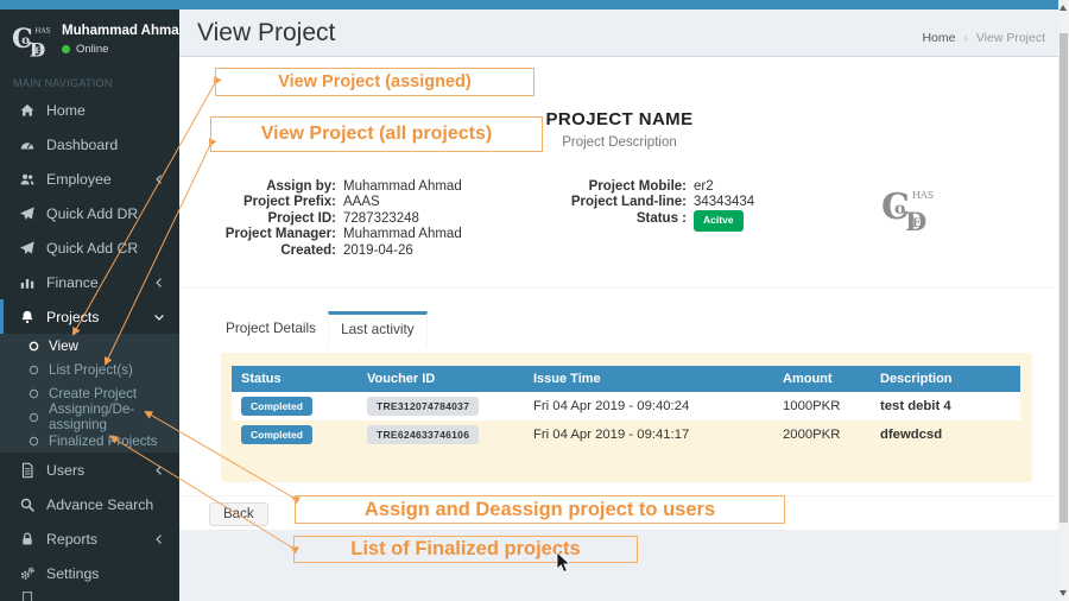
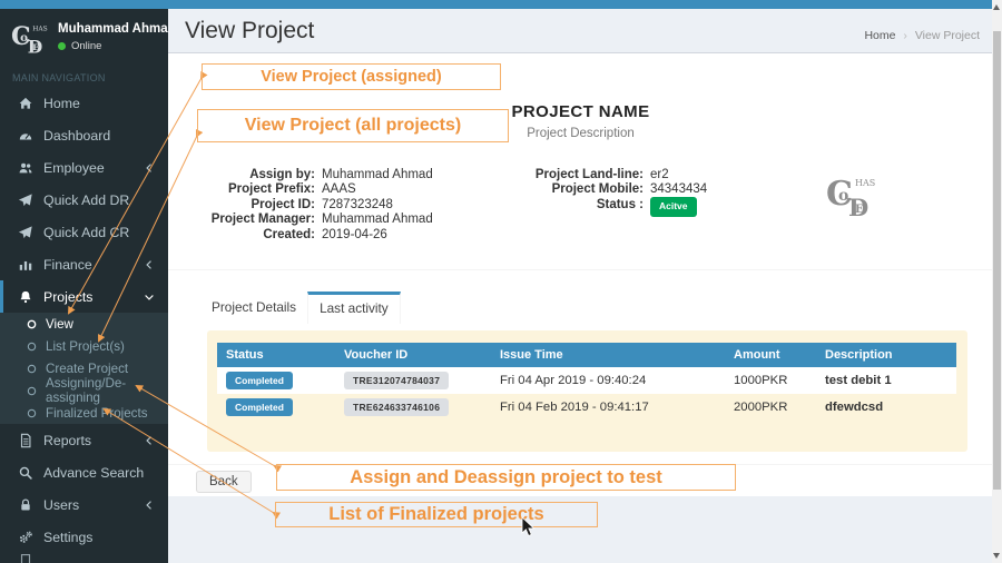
  C
  o
  D
  E
  Muhammad Ahma
  Online
  MAIN NAVIGATION
  Home
  Dashboard
  Employee
  Quick Add DR
  Quick AddR
  Finance
  Projects
  View
  List Project(s)
  Create Project
  Assigning/De-assigning
  Finalized Projects
- Users
+ Reports
  Advance Search
- Reports
+ Users
  Settings
  View Project
  Home › View Project
  PROJECT NAME
  Project Description
  Assign by:
  Muhammad Ahmad
  Project Prefix:
  AAAS
  Project ID:
  7287323248
  Project Manager:
  Muhammad Ahmad
  Created:
  2019-04-26
- Project Mobile:
+ Project Land-line:
  er2
- Project Land-line:
+ Project Mobile:
  34343434
  Status :
  Acitve
  C
  o
  HAS
  D
  E
  Project Details
  Last activity
  Status	Voucher ID	Issue Time	Amount	Description
- Completed	TRE312074784037	Fri 04 Apr 2019 - 09:40:24	1000PKR	test debit 4
+ Completed	TRE312074784037	Fri 04 Apr 2019 - 09:40:24	1000PKR	test debit 1
- Completed	TRE624633746106	Fri 04 Apr 2019 - 09:41:17	2000PKR	dfewdcsd
+ Completed	TRE624633746106	Fri 04 Feb 2019 - 09:41:17	2000PKR	dfewdcsd
  Back
  View Project (assigned)
  View Project (all projects)
- Assign and Deassign project to users
+ Assign and Deassign project to test
  List of Finalized projects
